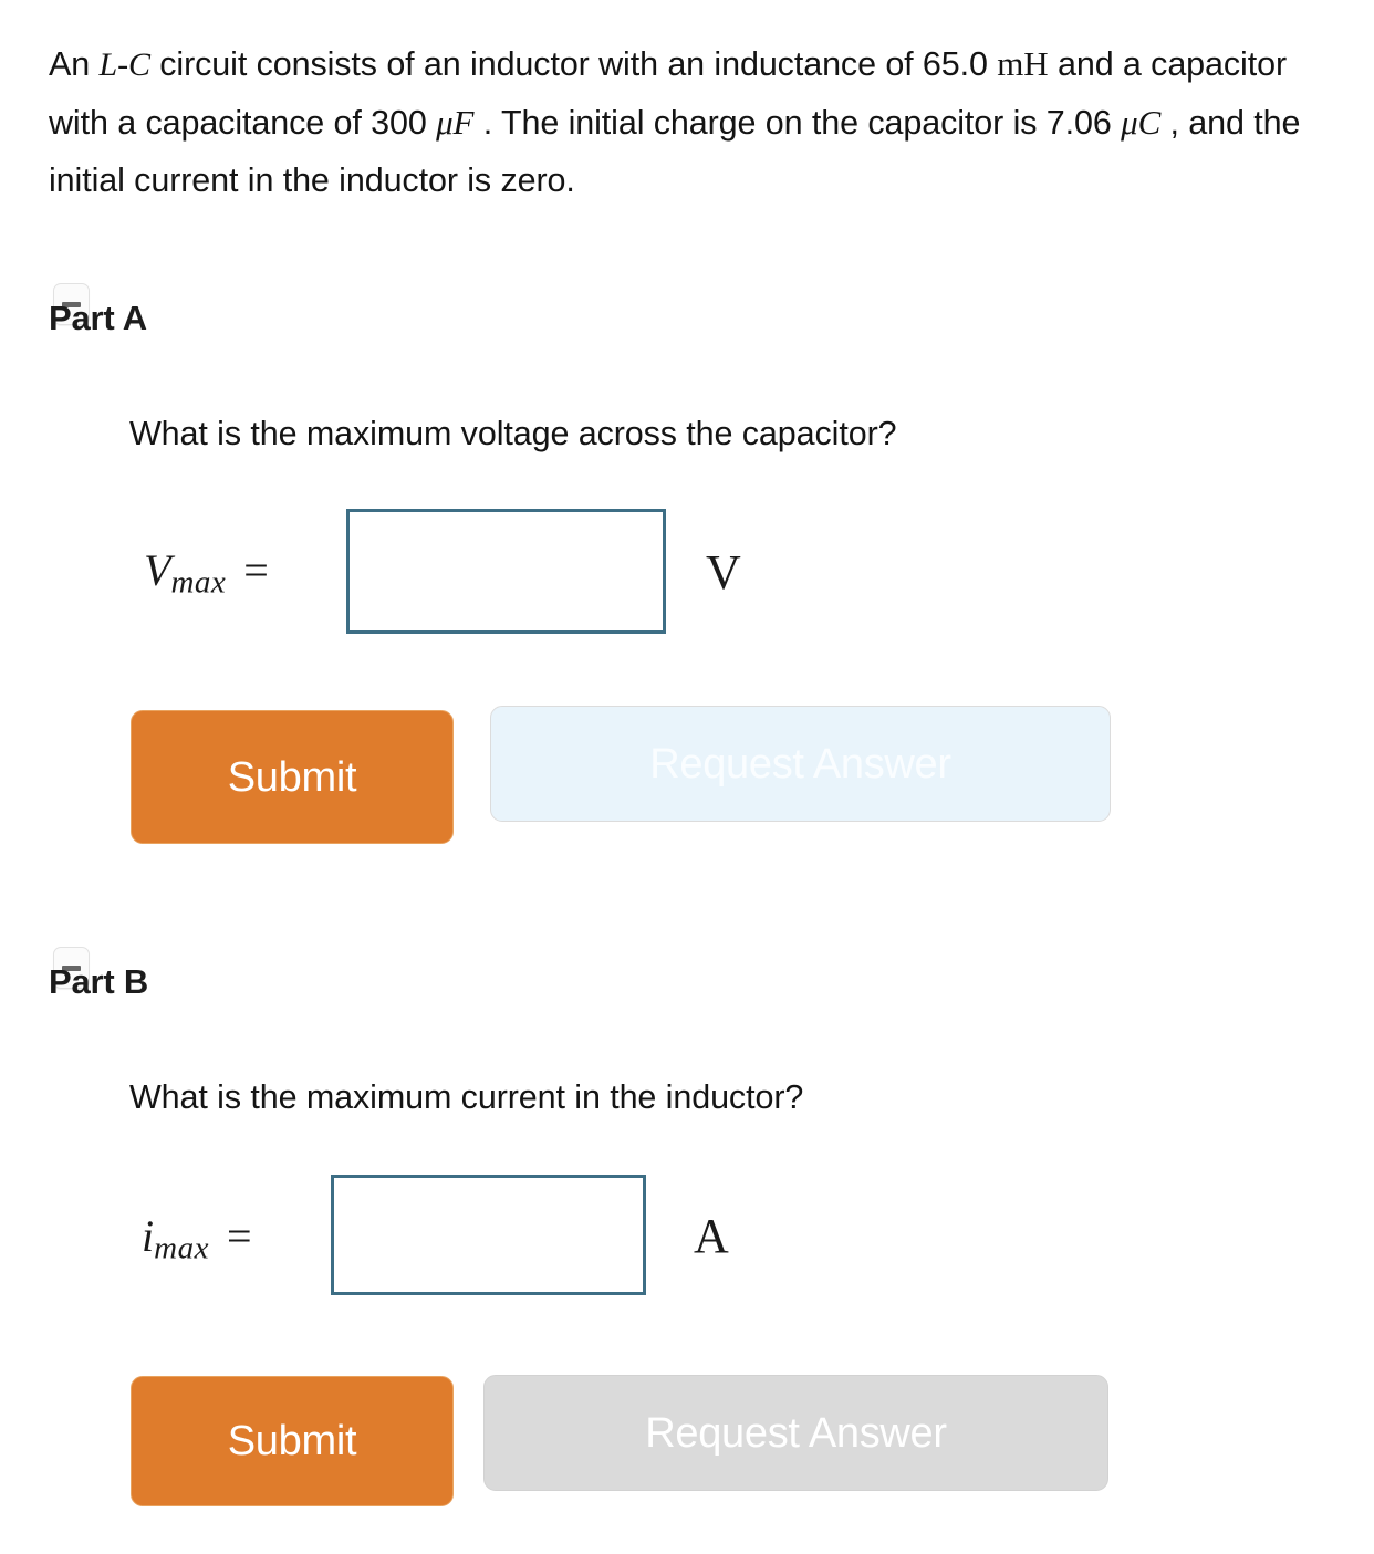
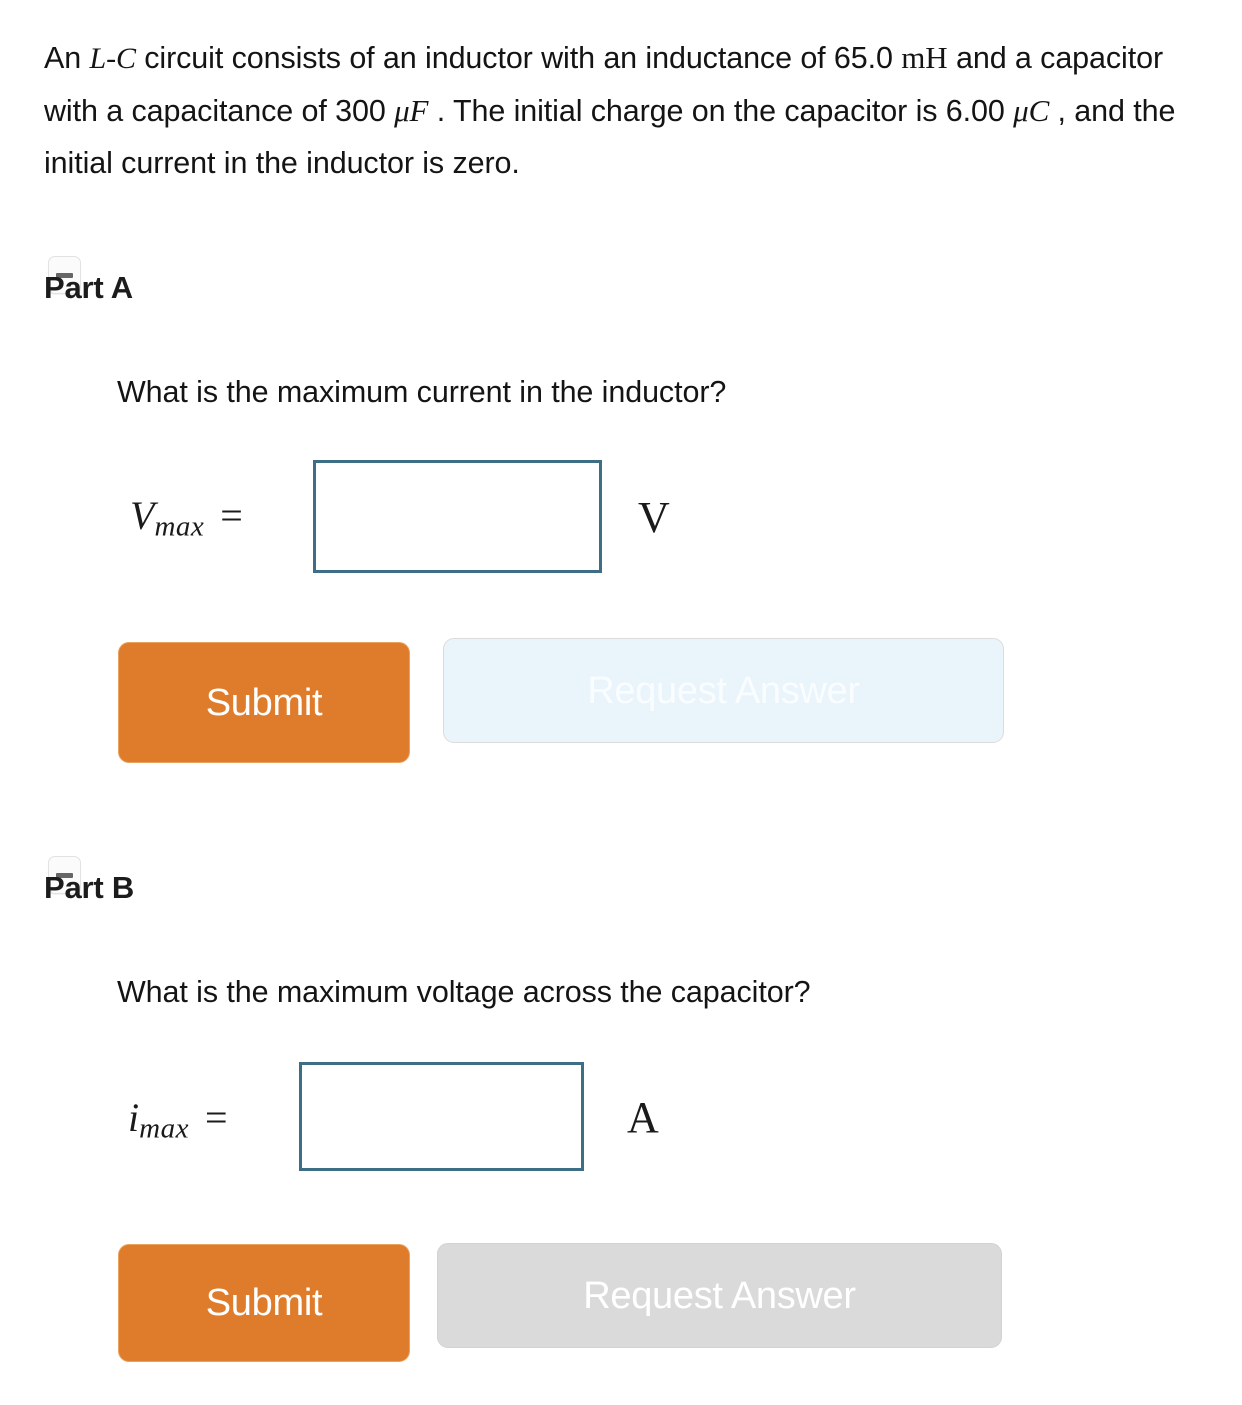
- An L-C circuit consists of an inductor with an inductance of 65.0 mH and a capacitor with a capacitance of 300 μF . The initial charge on the capacitor is 7.06 μC , and the initial current in the inductor is zero.
+ An L-C circuit consists of an inductor with an inductance of 65.0 mH and a capacitor with a capacitance of 300 μF . The initial charge on the capacitor is 6.00 μC , and the initial current in the inductor is zero.
  Part A
- What is the maximum voltage across the capacitor?
+ What is the maximum current in the inductor?
  Vmax =
  V
  Submit
  Part B
- What is the maximum current in the inductor?
+ What is the maximum voltage across the capacitor?
  imax =
  A
  Submit
  Request Answer
